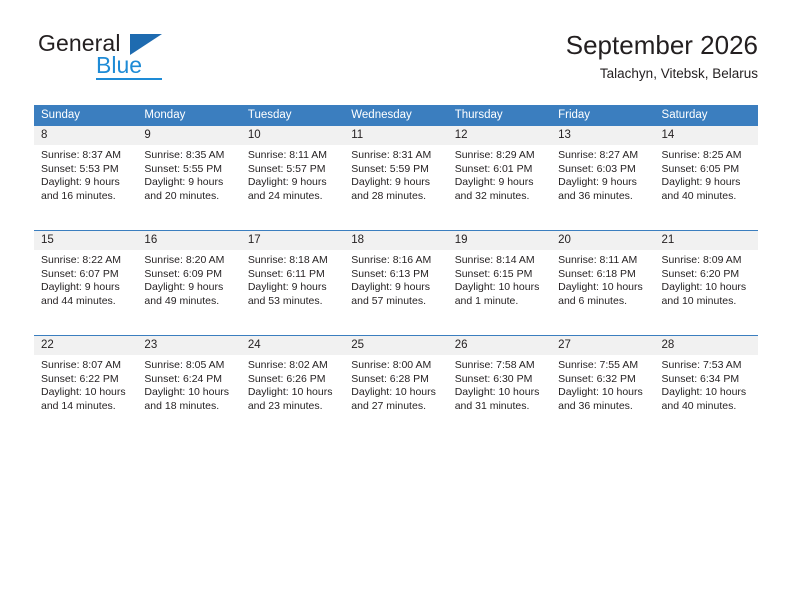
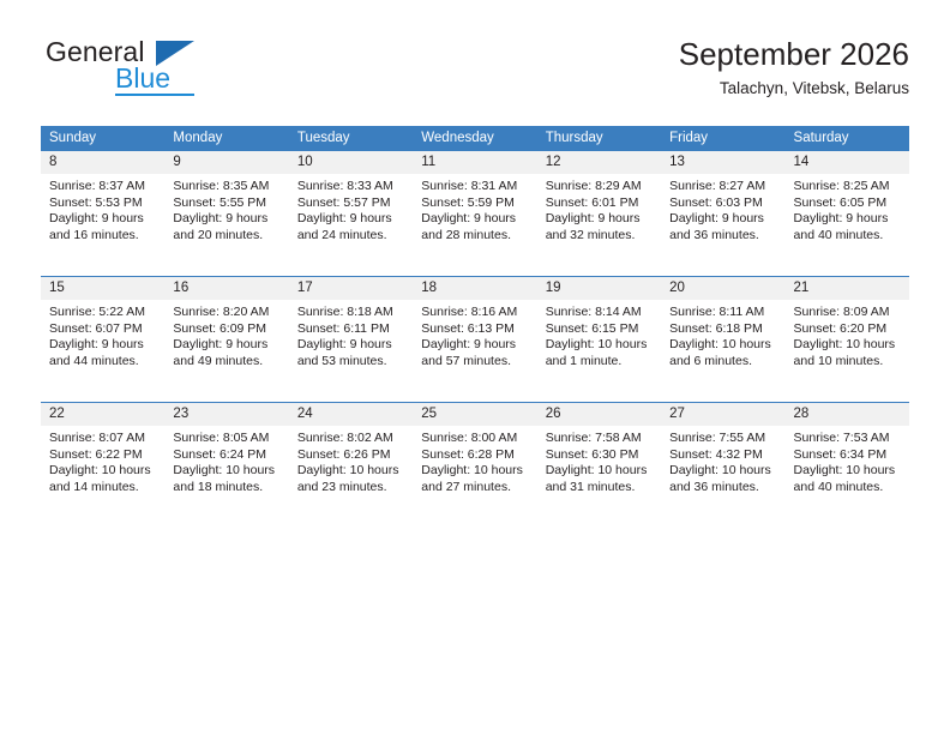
  General
  Blue
  September 2026
  Talachyn, Vitebsk, Belarus
  Sunday	Monday	Tuesday	Wednesday	Thursday	Friday	Saturday
- 8Sunrise: 8:37 AMSunset: 5:53 PMDaylight: 9 hoursand 16 minutes.	9Sunrise: 8:35 AMSunset: 5:55 PMDaylight: 9 hoursand 20 minutes.	10Sunrise: 8:11 AMSunset: 5:57 PMDaylight: 9 hoursand 24 minutes.	11Sunrise: 8:31 AMSunset: 5:59 PMDaylight: 9 hoursand 28 minutes.	12Sunrise: 8:29 AMSunset: 6:01 PMDaylight: 9 hoursand 32 minutes.	13Sunrise: 8:27 AMSunset: 6:03 PMDaylight: 9 hoursand 36 minutes.	14Sunrise: 8:25 AMSunset: 6:05 PMDaylight: 9 hoursand 40 minutes.
+ 8Sunrise: 8:37 AMSunset: 5:53 PMDaylight: 9 hoursand 16 minutes.	9Sunrise: 8:35 AMSunset: 5:55 PMDaylight: 9 hoursand 20 minutes.	10Sunrise: 8:33 AMSunset: 5:57 PMDaylight: 9 hoursand 24 minutes.	11Sunrise: 8:31 AMSunset: 5:59 PMDaylight: 9 hoursand 28 minutes.	12Sunrise: 8:29 AMSunset: 6:01 PMDaylight: 9 hoursand 32 minutes.	13Sunrise: 8:27 AMSunset: 6:03 PMDaylight: 9 hoursand 36 minutes.	14Sunrise: 8:25 AMSunset: 6:05 PMDaylight: 9 hoursand 40 minutes.
- 15Sunrise: 8:22 AMSunset: 6:07 PMDaylight: 9 hoursand 44 minutes.	16Sunrise: 8:20 AMSunset: 6:09 PMDaylight: 9 hoursand 49 minutes.	17Sunrise: 8:18 AMSunset: 6:11 PMDaylight: 9 hoursand 53 minutes.	18Sunrise: 8:16 AMSunset: 6:13 PMDaylight: 9 hoursand 57 minutes.	19Sunrise: 8:14 AMSunset: 6:15 PMDaylight: 10 hoursand 1 minute.	20Sunrise: 8:11 AMSunset: 6:18 PMDaylight: 10 hoursand 6 minutes.	21Sunrise: 8:09 AMSunset: 6:20 PMDaylight: 10 hoursand 10 minutes.
+ 15Sunrise: 5:22 AMSunset: 6:07 PMDaylight: 9 hoursand 44 minutes.	16Sunrise: 8:20 AMSunset: 6:09 PMDaylight: 9 hoursand 49 minutes.	17Sunrise: 8:18 AMSunset: 6:11 PMDaylight: 9 hoursand 53 minutes.	18Sunrise: 8:16 AMSunset: 6:13 PMDaylight: 9 hoursand 57 minutes.	19Sunrise: 8:14 AMSunset: 6:15 PMDaylight: 10 hoursand 1 minute.	20Sunrise: 8:11 AMSunset: 6:18 PMDaylight: 10 hoursand 6 minutes.	21Sunrise: 8:09 AMSunset: 6:20 PMDaylight: 10 hoursand 10 minutes.
- 22Sunrise: 8:07 AMSunset: 6:22 PMDaylight: 10 hoursand 14 minutes.	23Sunrise: 8:05 AMSunset: 6:24 PMDaylight: 10 hoursand 18 minutes.	24Sunrise: 8:02 AMSunset: 6:26 PMDaylight: 10 hoursand 23 minutes.	25Sunrise: 8:00 AMSunset: 6:28 PMDaylight: 10 hoursand 27 minutes.	26Sunrise: 7:58 AMSunset: 6:30 PMDaylight: 10 hoursand 31 minutes.	27Sunrise: 7:55 AMSunset: 6:32 PMDaylight: 10 hoursand 36 minutes.	28Sunrise: 7:53 AMSunset: 6:34 PMDaylight: 10 hoursand 40 minutes.
+ 22Sunrise: 8:07 AMSunset: 6:22 PMDaylight: 10 hoursand 14 minutes.	23Sunrise: 8:05 AMSunset: 6:24 PMDaylight: 10 hoursand 18 minutes.	24Sunrise: 8:02 AMSunset: 6:26 PMDaylight: 10 hoursand 23 minutes.	25Sunrise: 8:00 AMSunset: 6:28 PMDaylight: 10 hoursand 27 minutes.	26Sunrise: 7:58 AMSunset: 6:30 PMDaylight: 10 hoursand 31 minutes.	27Sunrise: 7:55 AMSunset: 4:32 PMDaylight: 10 hoursand 36 minutes.	28Sunrise: 7:53 AMSunset: 6:34 PMDaylight: 10 hoursand 40 minutes.
